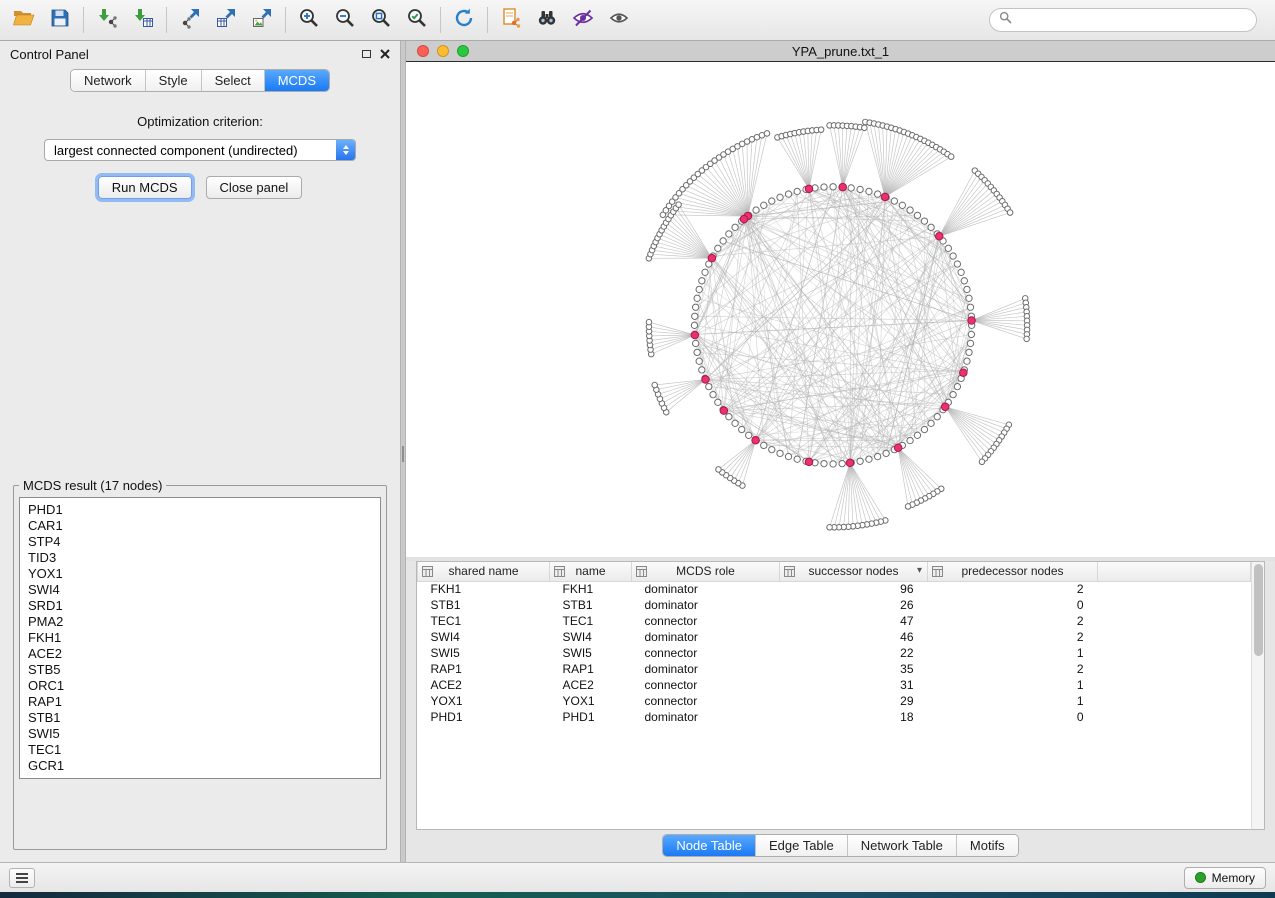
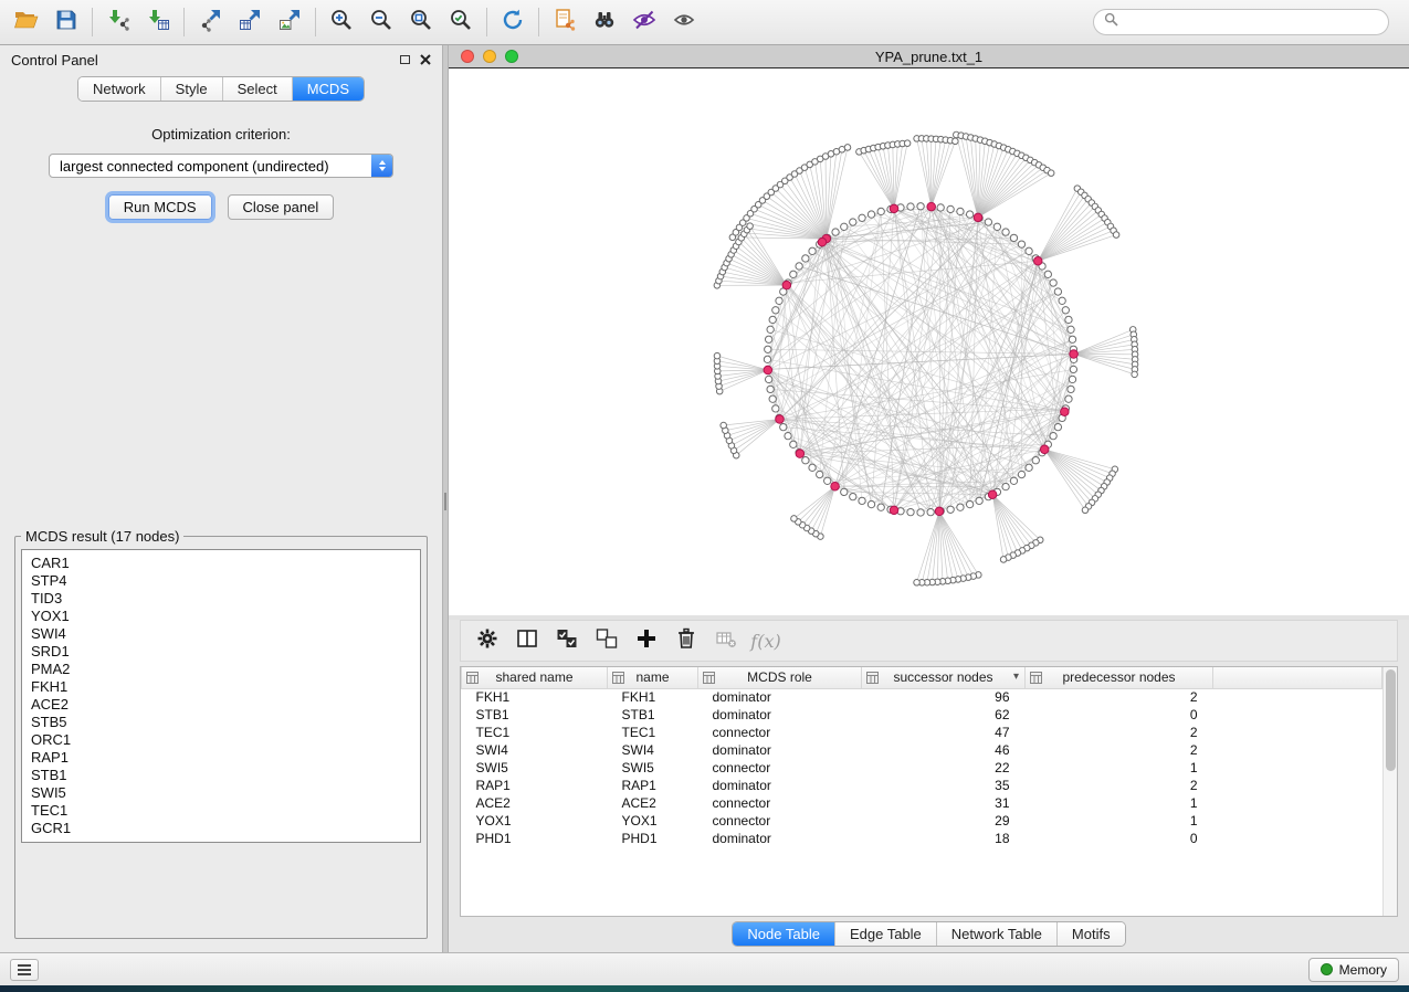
  Control Panel
  Network
  Style
  Select
  MCDS
  Optimization criterion:
  largest connected component (undirected)
  Run MCDS
  Close panel
  MCDS result (17 nodes)
- PHD1
  CAR1
  STP4
  TID3
  YOX1
  SWI4
  SRD1
  PMA2
  FKH1
  ACE2
  STB5
  ORC1
  RAP1
  STB1
  SWI5
  TEC1
  GCR1
  YPA_prune.txt_1
+ f(x)
  shared name	name	MCDS role	successor nodes ▾	predecessor nodes
  FKH1	FKH1	dominator	96	2
- STB1	STB1	dominator	26	0
+ STB1	STB1	dominator	62	0
  TEC1	TEC1	connector	47	2
  SWI4	SWI4	dominator	46	2
  SWI5	SWI5	connector	22	1
  RAP1	RAP1	dominator	35	2
  ACE2	ACE2	connector	31	1
  YOX1	YOX1	connector	29	1
  PHD1	PHD1	dominator	18	0
  Node Table
  Edge Table
  Network Table
  Motifs
  Memory
